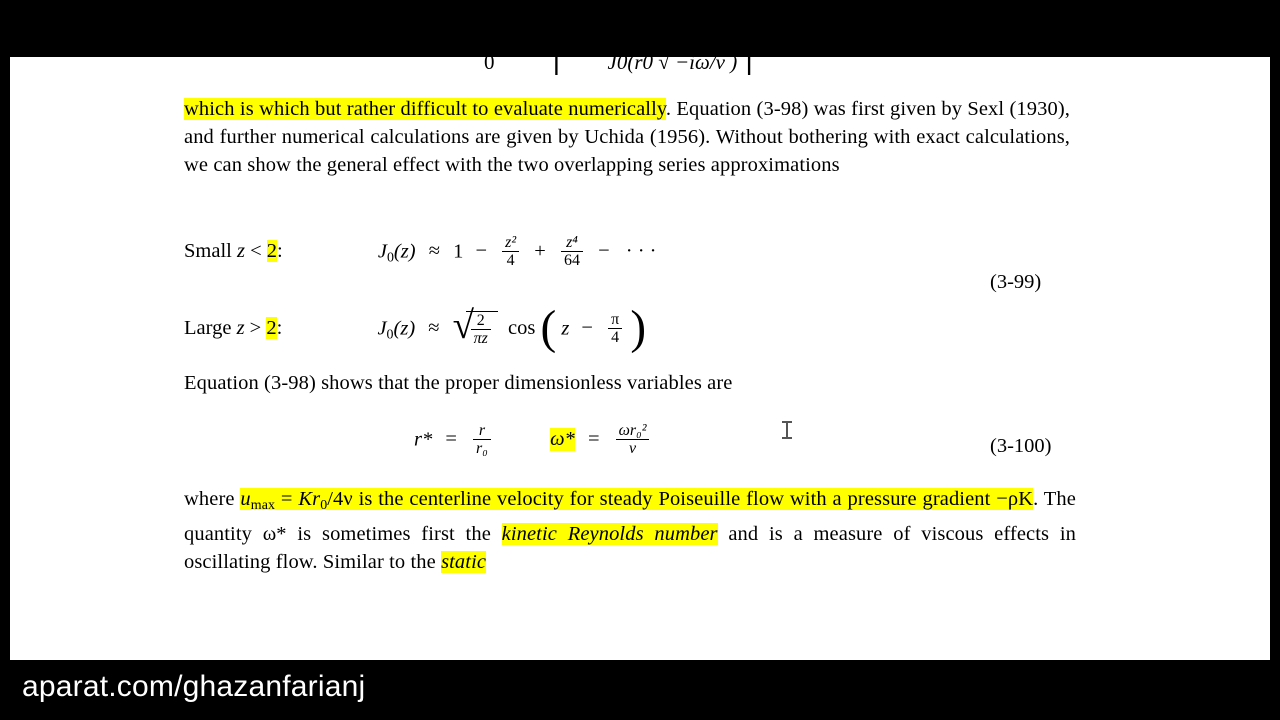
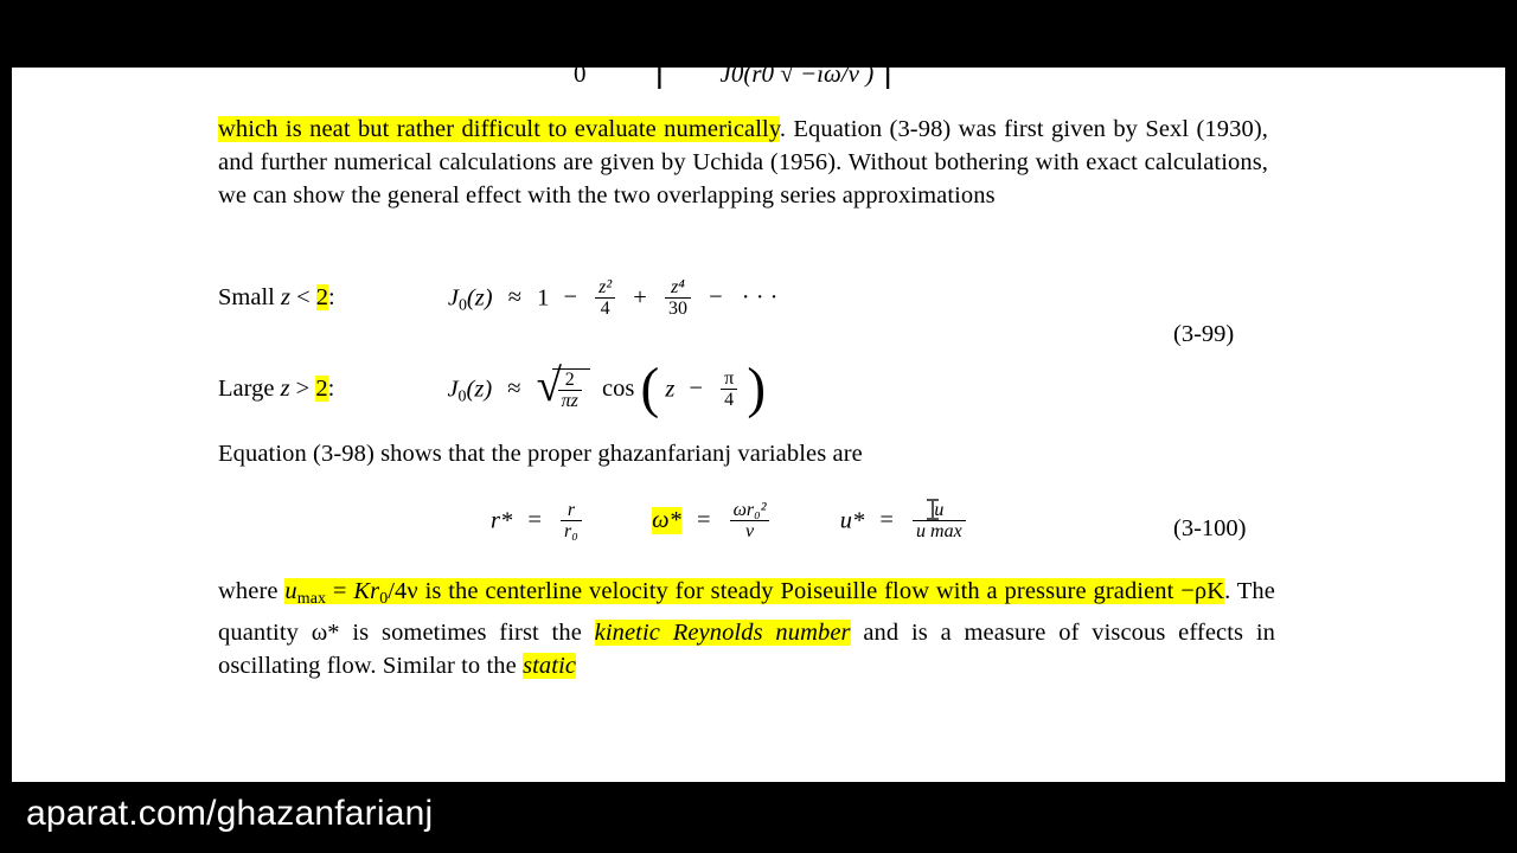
  0 [ J0(r0 √ −iω/ν ) ]
- which is which but rather difficult to evaluate numerically. Equation (3-98) was first given by Sexl (1930), and further numerical calculations are given by Uchida (1956). Without bothering with exact calculations, we can show the general effect with the two overlapping series approximations
+ which is neat but rather difficult to evaluate numerically. Equation (3-98) was first given by Sexl (1930), and further numerical calculations are given by Uchida (1956). Without bothering with exact calculations, we can show the general effect with the two overlapping series approximations
  Small z < 2: J0(z) ≈ 1 −
  z²
  4
  +
  z⁴
- 64
+ 30
  − · · ·
  (3-99)
  Large z > 2: J0(z) ≈
  2
  πz
  cos ( z −
  π
  4
  )
- Equation (3-98) shows that the proper dimensionless variables are
+ Equation (3-98) shows that the proper ghazanfarianj variables are
  r* =
  r
  r₀
  ω* =
  ωr₀²
  ν
+ u* =
+ u
+ u max
  (3-100)
  where umax = Kr0/4ν is the centerline velocity for steady Poiseuille flow with a pressure gradient −ρK. The quantity ω* is sometimes first the kinetic Reynolds number and is a measure of viscous effects in oscillating flow. Similar to the static
  aparat.com/ghazanfarianj
